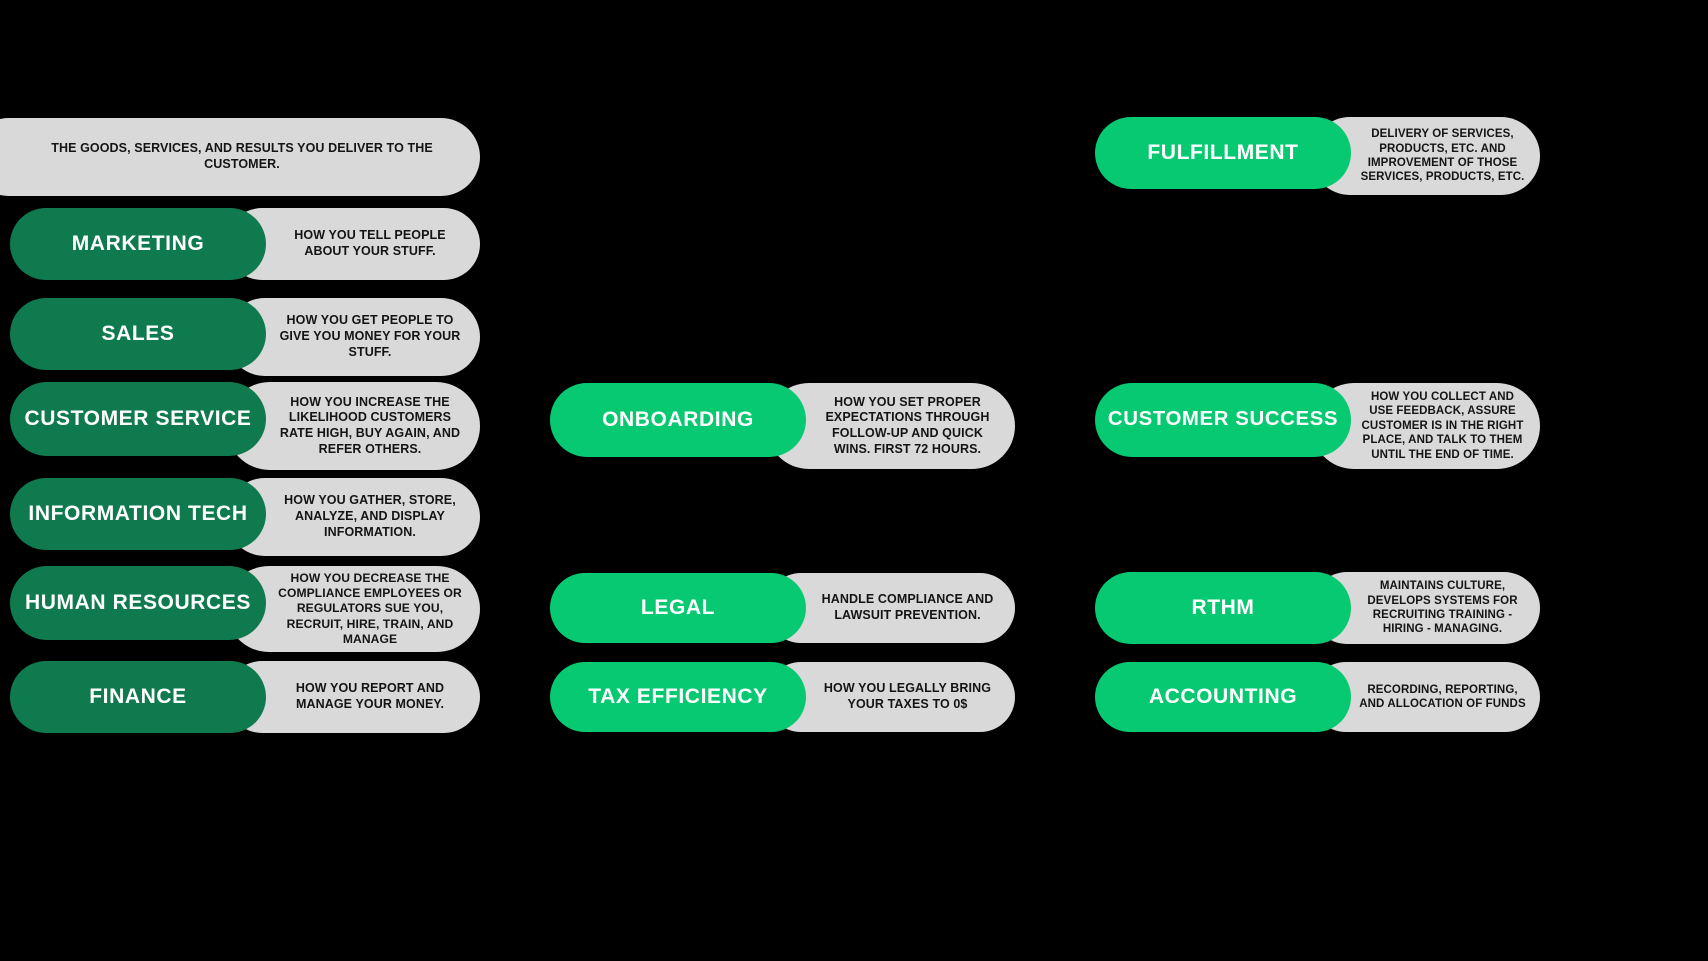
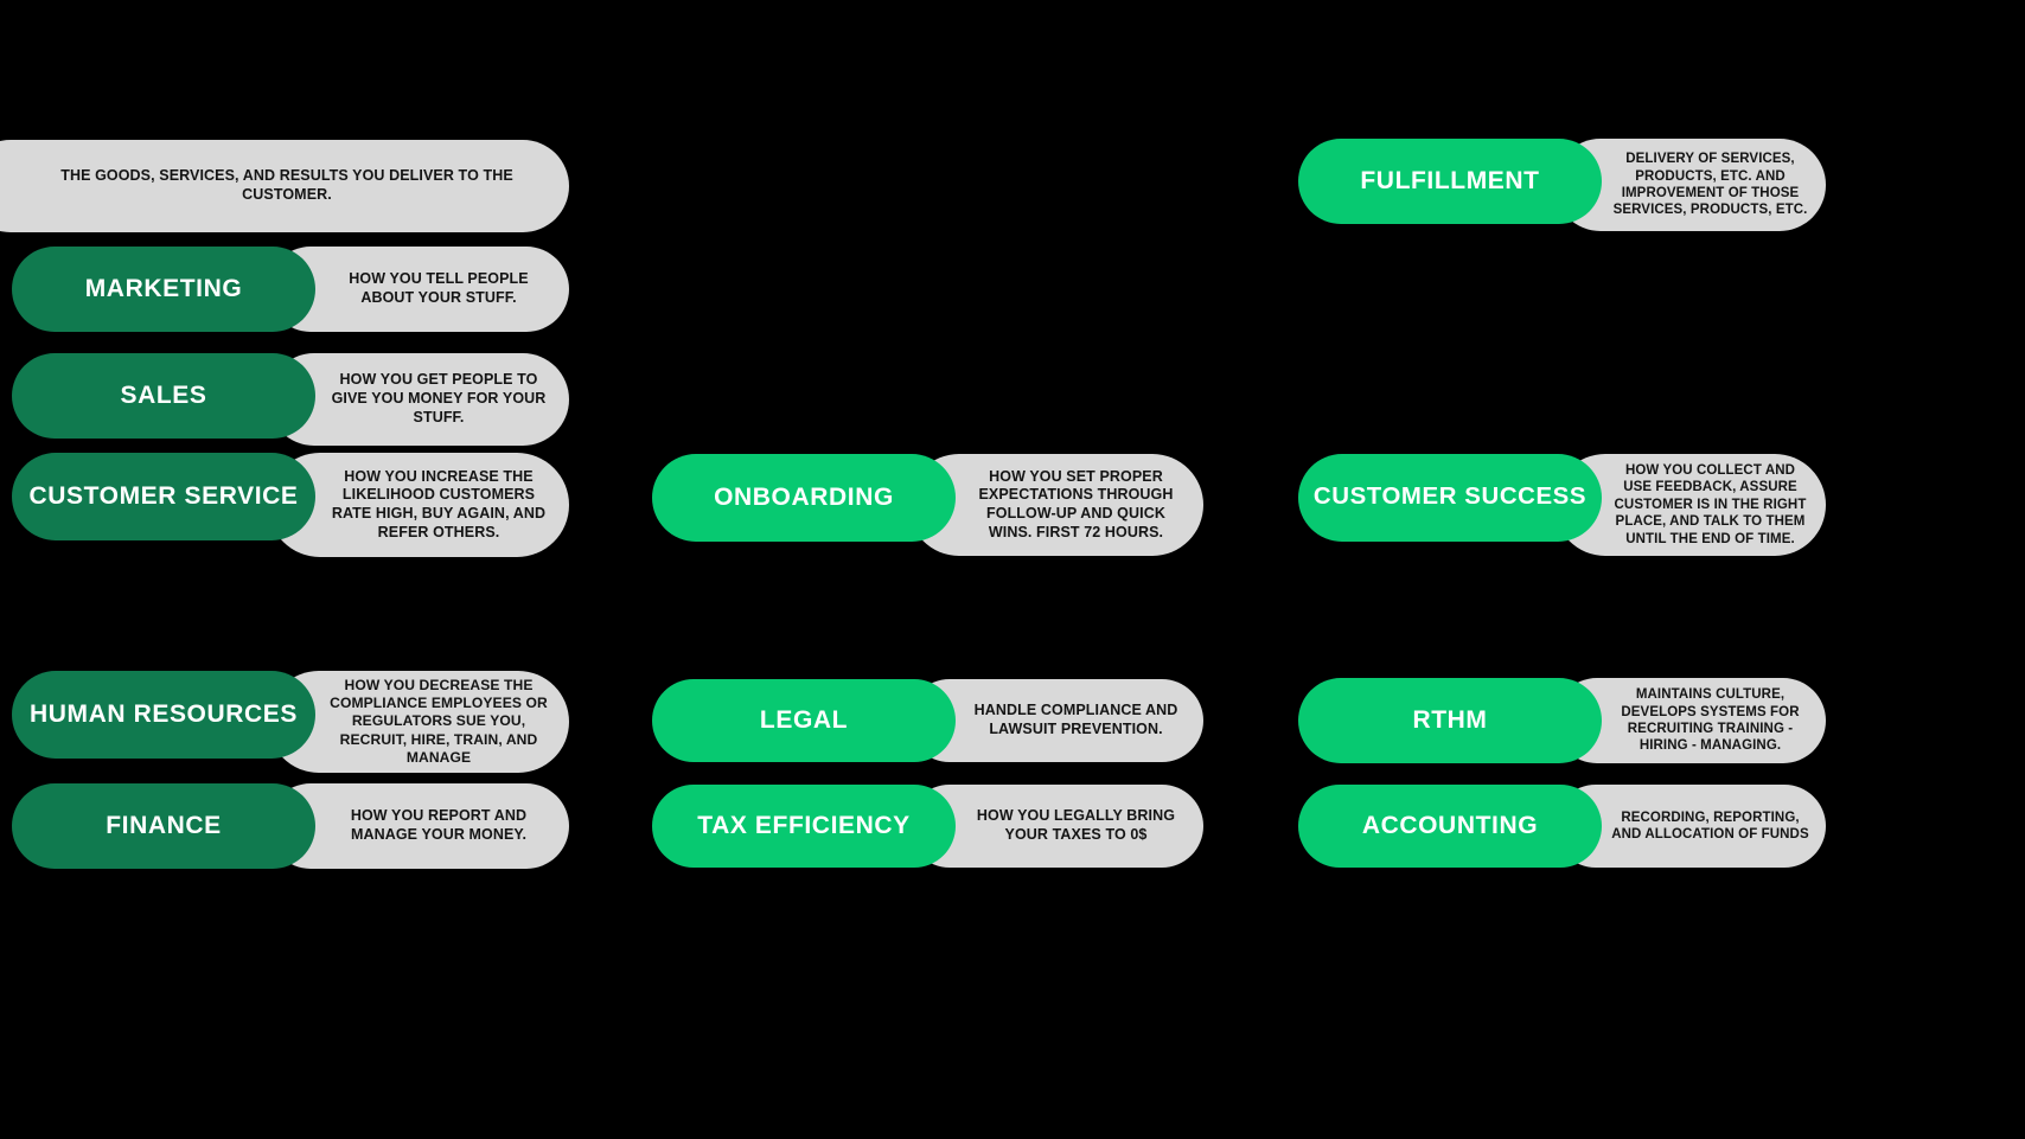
  THE GOODS, SERVICES, AND RESULTS YOU DELIVER TO THE CUSTOMER.
  MARKETING
  HOW YOU TELL PEOPLE ABOUT YOUR STUFF.
  SALES
  HOW YOU GET PEOPLE TO GIVE YOU MONEY FOR YOUR STUFF.
  CUSTOMER SERVICE
  HOW YOU INCREASE THE LIKELIHOOD CUSTOMERS RATE HIGH, BUY AGAIN, AND REFER OTHERS.
- INFORMATION TECH
- HOW YOU GATHER, STORE, ANALYZE, AND DISPLAY INFORMATION.
  HUMAN RESOURCES
  HOW YOU DECREASE THE COMPLIANCE EMPLOYEES OR REGULATORS SUE YOU, RECRUIT, HIRE, TRAIN, AND MANAGE
  FINANCE
  HOW YOU REPORT AND MANAGE YOUR MONEY.
  ONBOARDING
  HOW YOU SET PROPER EXPECTATIONS THROUGH FOLLOW-UP AND QUICK WINS. FIRST 72 HOURS.
  LEGAL
  HANDLE COMPLIANCE AND LAWSUIT PREVENTION.
  TAX EFFICIENCY
  HOW YOU LEGALLY BRING YOUR TAXES TO 0$
  FULFILLMENT
  DELIVERY OF SERVICES, PRODUCTS, ETC. AND IMPROVEMENT OF THOSE SERVICES, PRODUCTS, ETC.
  CUSTOMER SUCCESS
  HOW YOU COLLECT AND USE FEEDBACK, ASSURE CUSTOMER IS IN THE RIGHT PLACE, AND TALK TO THEM UNTIL THE END OF TIME.
  RTHM
  MAINTAINS CULTURE, DEVELOPS SYSTEMS FOR RECRUITING TRAINING - HIRING - MANAGING.
  ACCOUNTING
  RECORDING, REPORTING, AND ALLOCATION OF FUNDS
